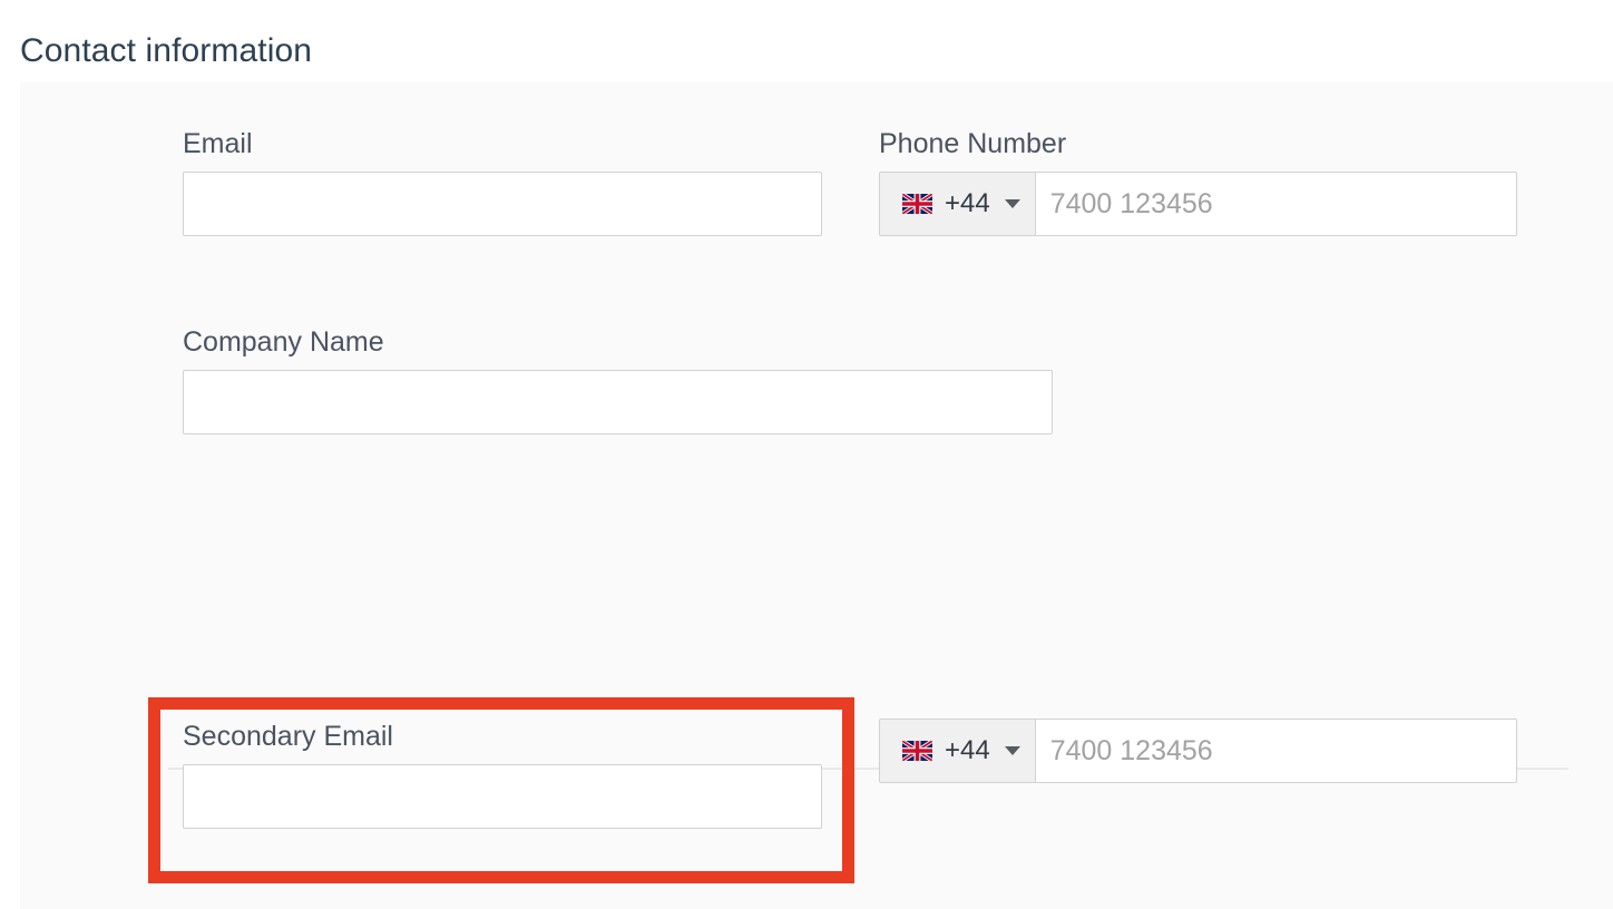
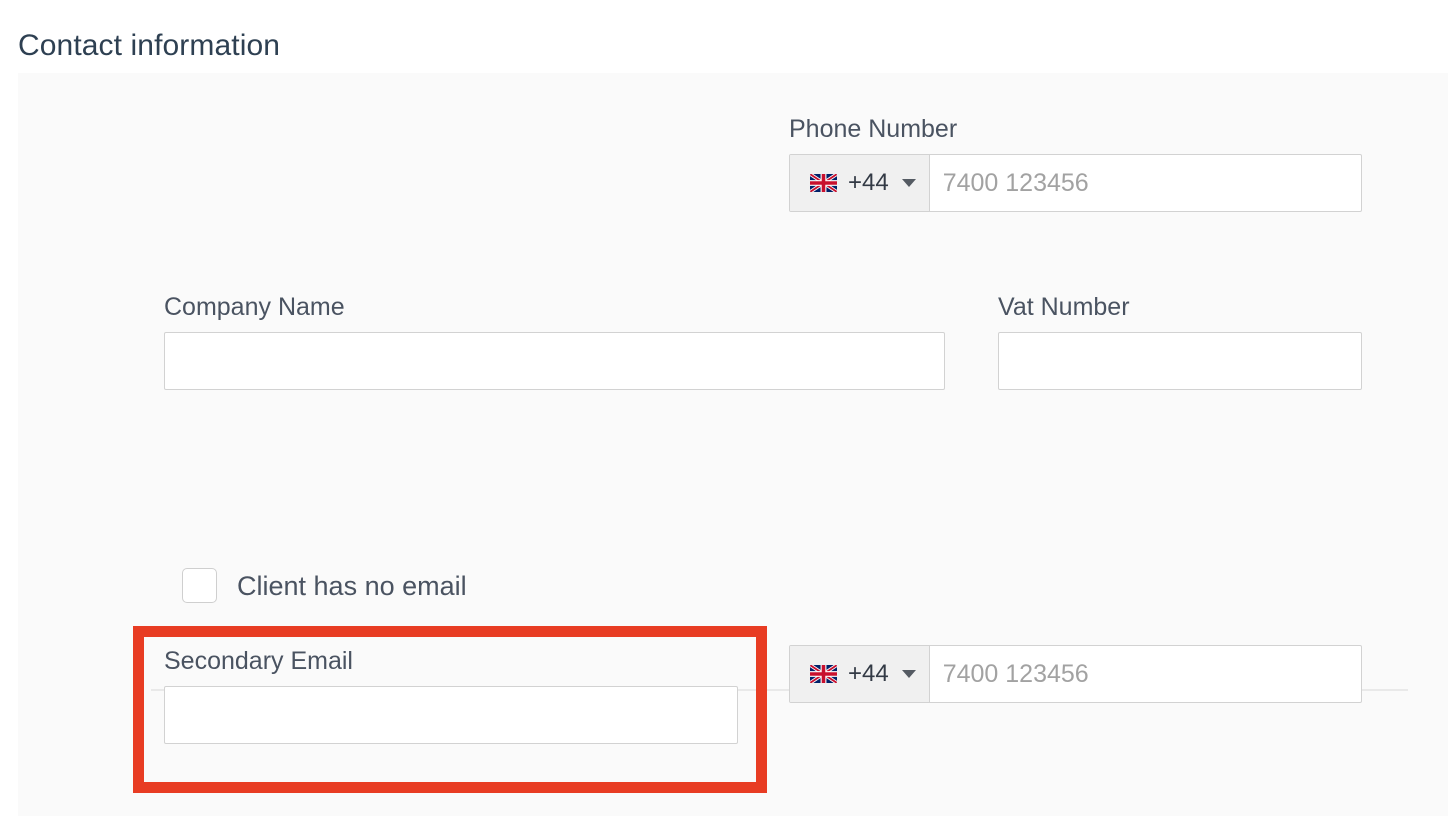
  Contact information
- Email
  Phone Number
  +44
  7400 123456
  Company Name
+ Vat Number
+ Client has no email
  Secondary Email
  +44
  7400 123456
